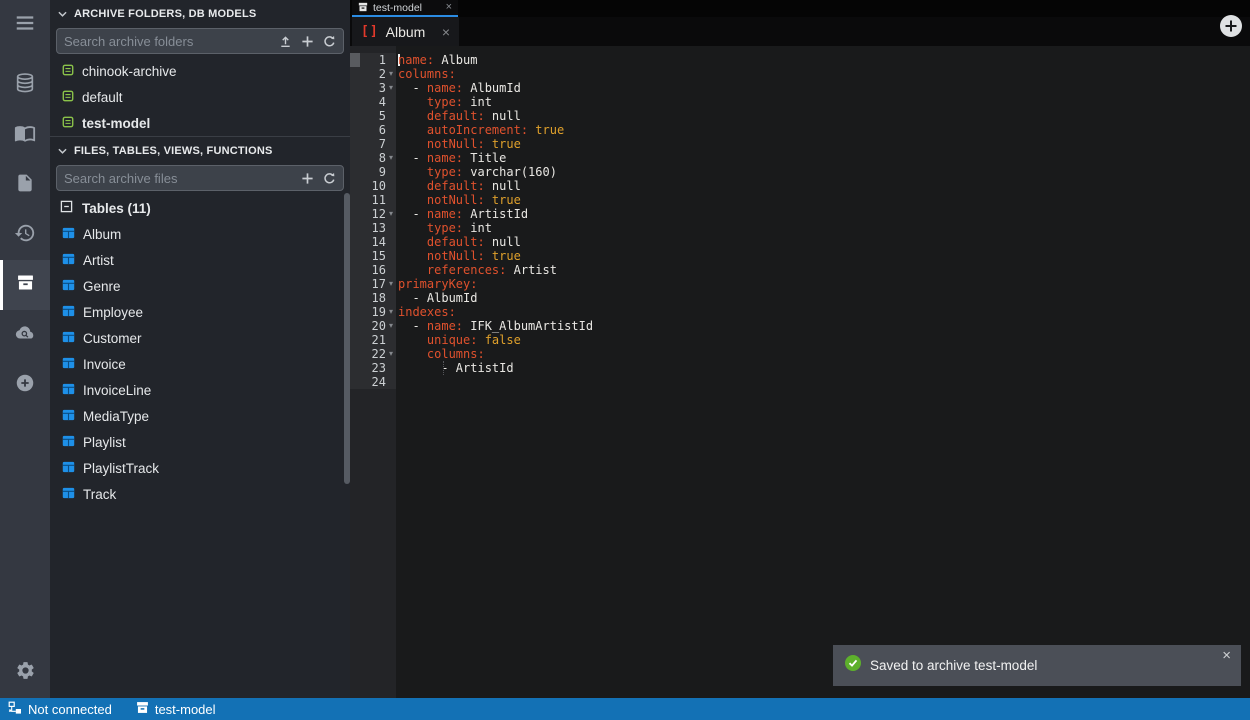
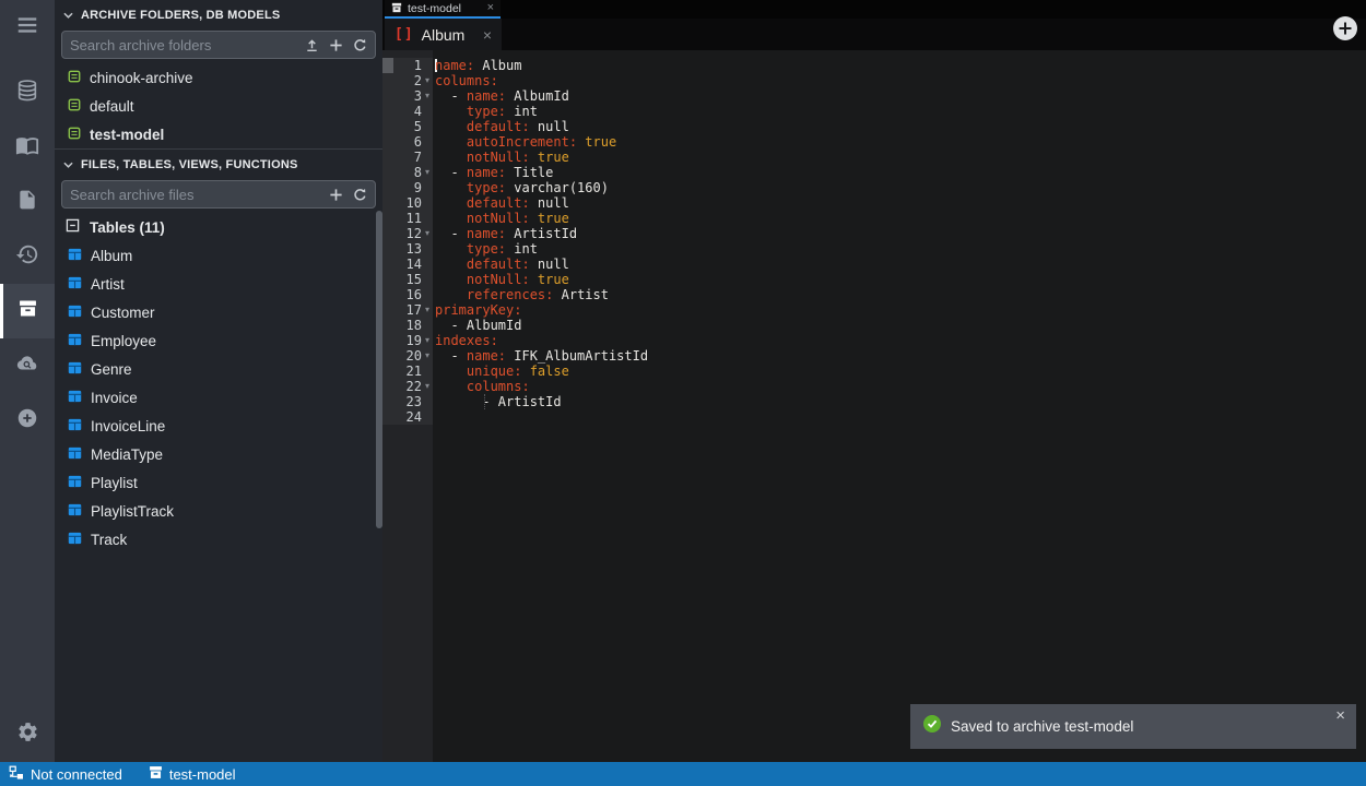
  ARCHIVE FOLDERS, DB MODELS
  Search archive folders
  chinook-archive
  default
  test-model
  FILES, TABLES, VIEWS, FUNCTIONS
  Search archive files
  Tables (11)
  Album
  Artist
- Genre
+ Customer
  Employee
- Customer
+ Genre
  Invoice
  InvoiceLine
  MediaType
  Playlist
  PlaylistTrack
  Track
  test-model
  ×
  []
  Album
  ×
  1
  2
  ▾
  3
  ▾
  4
  5
  6
  7
  8
  ▾
  9
  10
  11
  12
  ▾
  13
  14
  15
  16
  17
  ▾
  18
  19
  ▾
  20
  ▾
  21
  22
  ▾
  23
  24
  name: Album
  columns:
  - name: AlbumId
  type: int
  default: null
  autoIncrement: true
  notNull: true
  - name: Title
  type: varchar(160)
  default: null
  notNull: true
  - name: ArtistId
  type: int
  default: null
  notNull: true
  references: Artist
  primaryKey:
  - AlbumId
  indexes:
  - name: IFK_AlbumArtistId
  unique: false
  columns:
  - ArtistId
  Saved to archive test-model
  ×
  Not connected
  test-model
